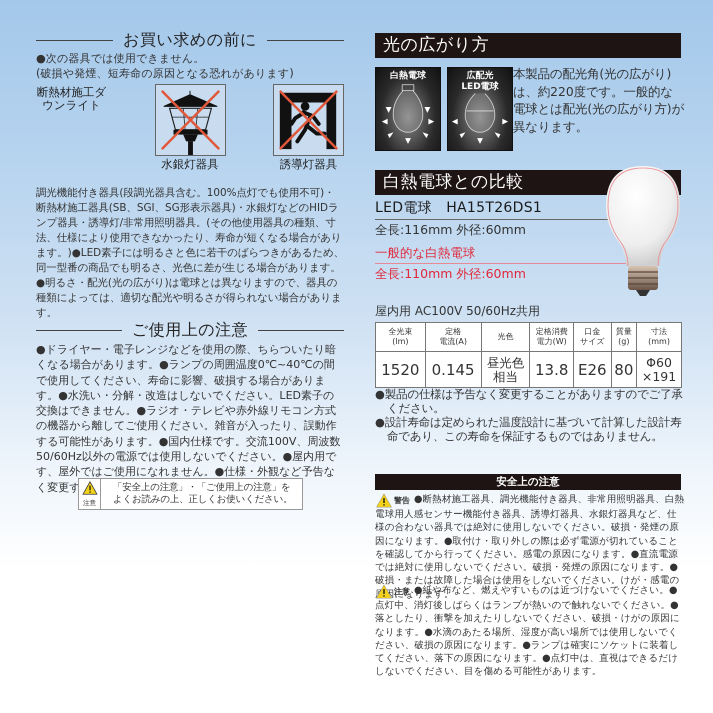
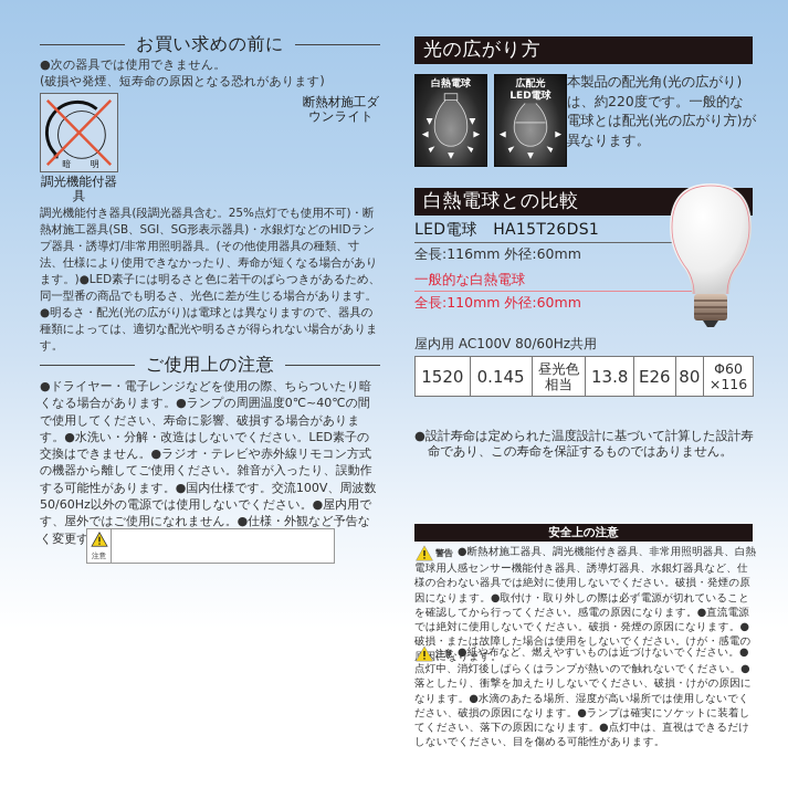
  お買い求めの前に
  ●次の器具では使用できません。
  (破損や発煙、短寿命の原因となる恐れがあります)
+ 暗
+ 明
+ 調光機能付器具
  断熱材施工ダウンライト
- 水銀灯器具
- 誘導灯器具
- 調光機能付き器具(段調光器具含む。100%点灯でも使用不可)・断熱材施工器具(SB、SGI、SG形表示器具)・水銀灯などのHIDランプ器具・誘導灯/非常用照明器具。(その他使用器具の種類、寸法、仕様により使用できなかったり、寿命が短くなる場合があります。)●LED素子には明るさと色に若干のばらつきがあるため、同一型番の商品でも明るさ、光色に差が生じる場合があります。●明るさ・配光(光の広がり)は電球とは異なりますので、器具の種類によっては、適切な配光や明るさが得られない場合があります。
+ 調光機能付き器具(段調光器具含む。25%点灯でも使用不可)・断熱材施工器具(SB、SGI、SG形表示器具)・水銀灯などのHIDランプ器具・誘導灯/非常用照明器具。(その他使用器具の種類、寸法、仕様により使用できなかったり、寿命が短くなる場合があります。)●LED素子には明るさと色に若干のばらつきがあるため、同一型番の商品でも明るさ、光色に差が生じる場合があります。●明るさ・配光(光の広がり)は電球とは異なりますので、器具の種類によっては、適切な配光や明るさが得られない場合があります。
  ご使用上の注意
  ●ドライヤー・電子レンジなどを使用の際、ちらついたり暗くなる場合があります。●ランプの周囲温度0℃~40℃の間で使用してください、寿命に影響、破損する場合があります。●水洗い・分解・改造はしないでください。LED素子の交換はできません。●ラジオ・テレビや赤外線リモコン方式の機器から離してご使用ください。雑音が入ったり、誤動作する可能性があります。●国内仕様です。交流100V、周波数50/60Hz以外の電源では使用しないでください。●屋内用です、屋外ではご使用になれません。●仕様・外観など予告なく変更す
  注意
- 「安全上の注意」・「ご使用上の注意」を
- よくお読みの上、正しくお使いください。
  光の広がり方
  白熱電球
  広配光
  LED電球
  本製品の配光角(光の広がり)は、約220度です。一般的な電球とは配光(光の広がり方)が異なります。
  白熱電球との比較
  LED電球 HA15T26DS1
  全長:116mm 外径:60mm
  一般的な白熱電球
  全長:110mm 外径:60mm
- 屋内用 AC100V 50/60Hz共用
+ 屋内用 AC100V 80/60Hz共用
- 全光束(lm)	定格電流(A)	光色	定格消費電力(W)	口金サイズ	質量(g)	寸法(mm)
- 1520	0.145	昼光色相当	13.8	E26	80	Φ60×191
+ 1520	0.145	昼光色相当	13.8	E26	80	Φ60×116
- ●製品の仕様は予告なく変更することがありますのでご了承ください。
  ●設計寿命は定められた温度設計に基づいて計算した設計寿命であり、この寿命を保証するものではありません。
  安全上の注意
  警告
  ●断熱材施工器具、調光機能付き器具、非常用照明器具、白熱電球用人感センサー機能付き器具、誘導灯器具、水銀灯器具など、仕様の合わない器具では絶対に使用しないでください。破損・発煙の原因になります。●取付け・取り外しの際は必ず電源が切れていることを確認してから行ってください。感電の原因になります。●直流電源では絶対に使用しないでください。破損・発煙の原因になります。●破損・または故障した場合は使用をしないでください。けが・感電のになります。
  注意
  ●紙や布など、燃えやすいものは近づけないでください。●点灯中、消灯後しばらくはランプが熱いので触れないでください。●落としたり、衝撃を加えたりしないでください、破損・けがの原因になります。●水滴のあたる場所、湿度が高い場所では使用しないでください、破損の原因になります。●ランプは確実にソケットに装着してください、落下の原因になります。●点灯中は、直視はできるだけしないでください、目を傷める可能性があります。
